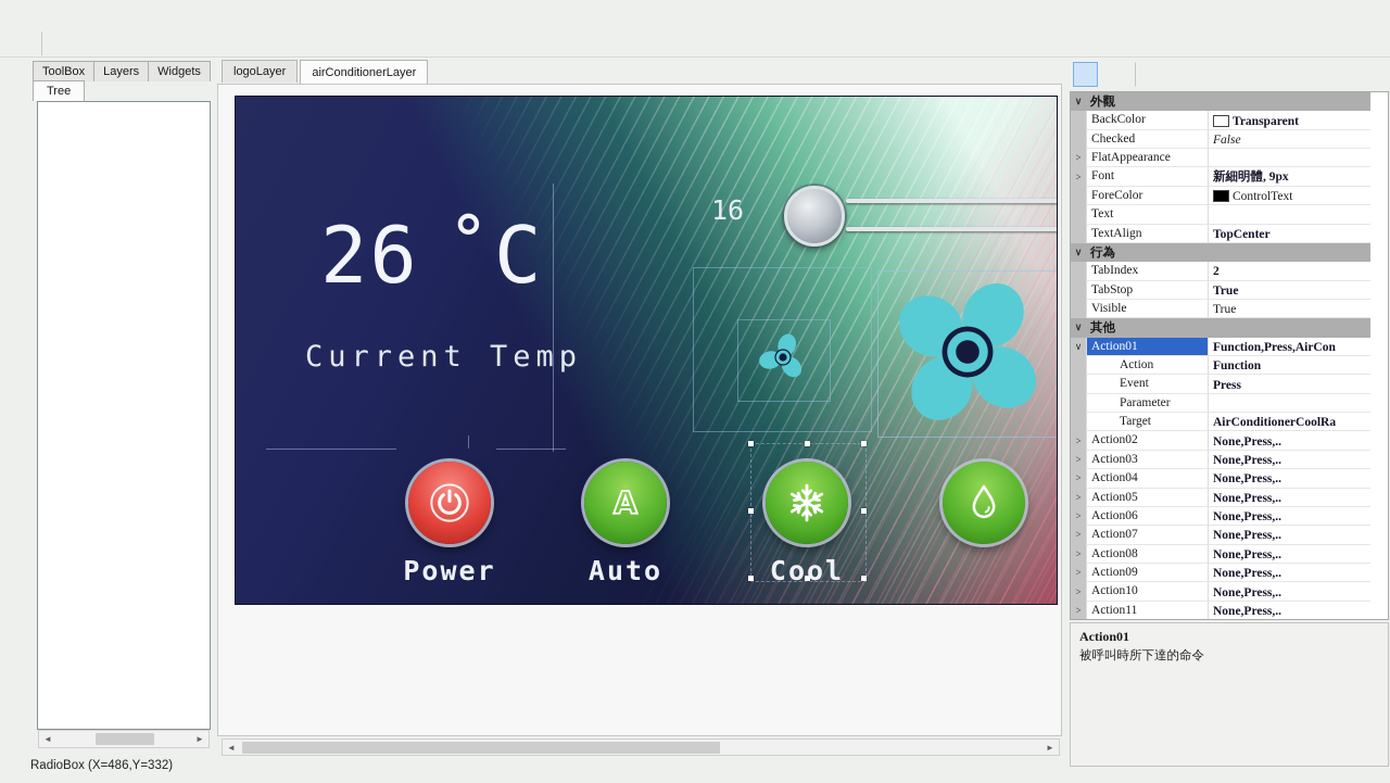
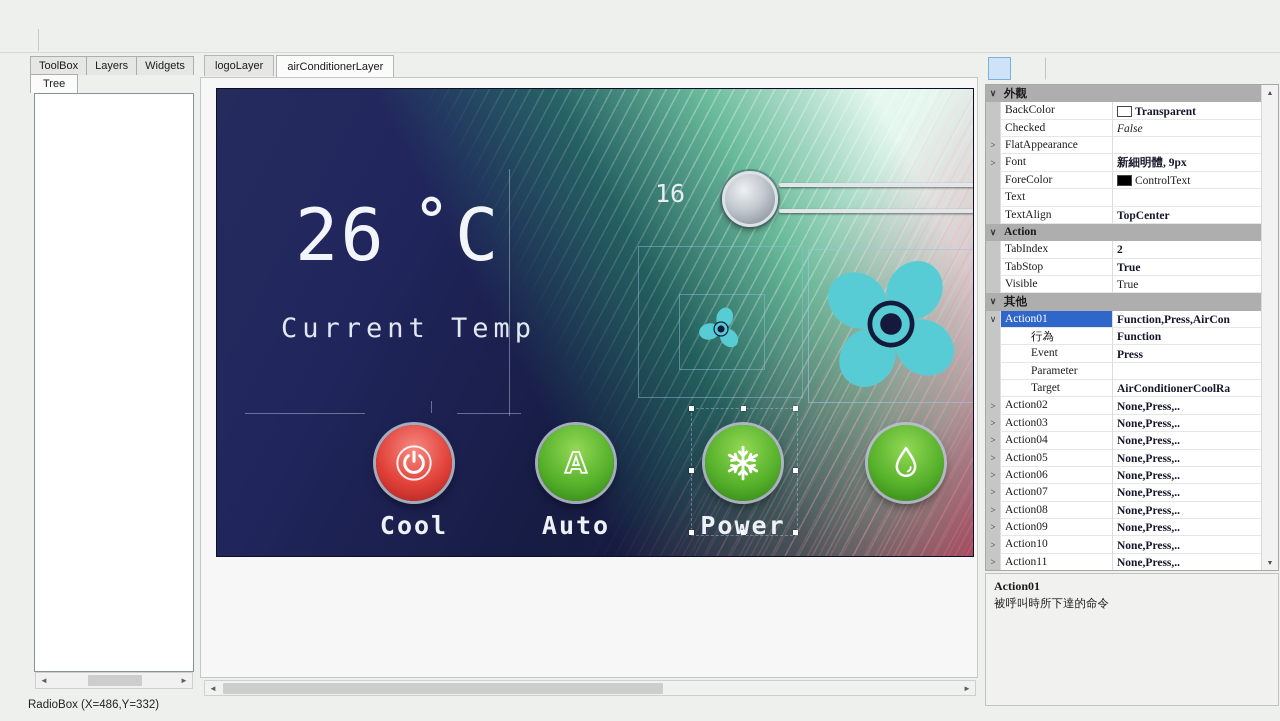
  ToolBox
  Layers
  Widgets
  Tree
  ◄
  ►
  RadioBox (X=486,Y=332)
  logoLayer
  airConditionerLayer
  26 ˚C
  Current Temp
  16
  A
- Power
+ Cool
  Auto
- Cool
+ Power
  ◄
  ►
  外觀
  BackColor
  Transparent
  Checked
  False
  FlatAppearance
  Font
  新細明體, 9px
  ForeColor
  ControlText
  Text
  TextAlign
  TopCenter
- 行為
+ Action
  TabIndex
  2
  TabStop
  True
  Visible
  True
  其他
  Action01
  Function,Press,AirCon
- Action
+ 行為
  Function
  Event
  Press
  Parameter
  Target
  AirConditionerCoolRa
  Action02
  None,Press,..
  Action03
  None,Press,..
  Action04
  None,Press,..
  Action05
  None,Press,..
  Action06
  None,Press,..
  Action07
  None,Press,..
  Action08
  None,Press,..
  Action09
  None,Press,..
  Action10
  None,Press,..
  Action11
  None,Press,..
+ ▲
+ ▼
  Action01
  被呼叫時所下達的命令
